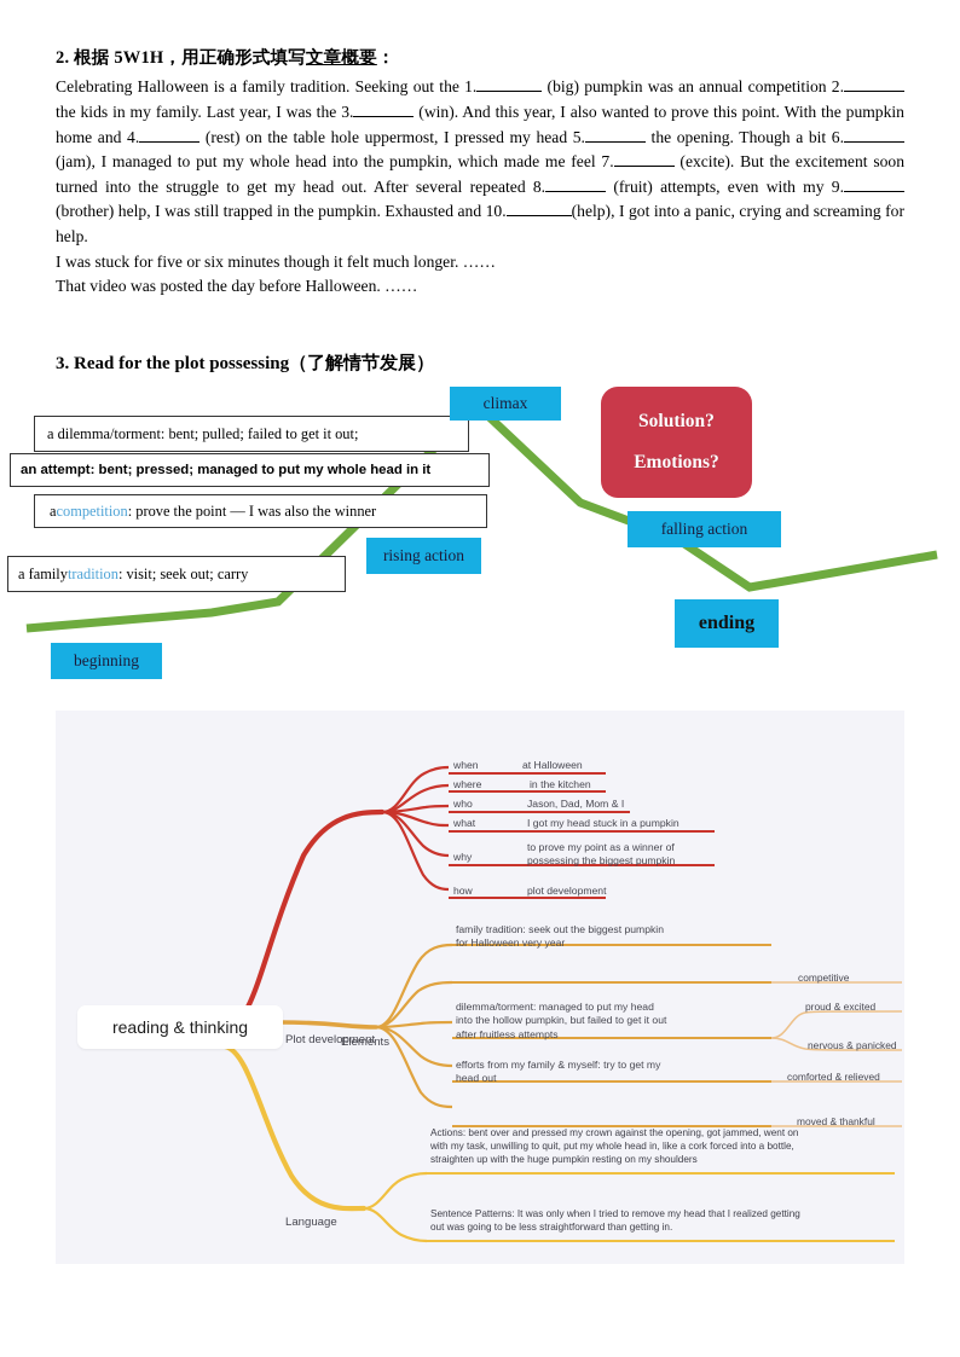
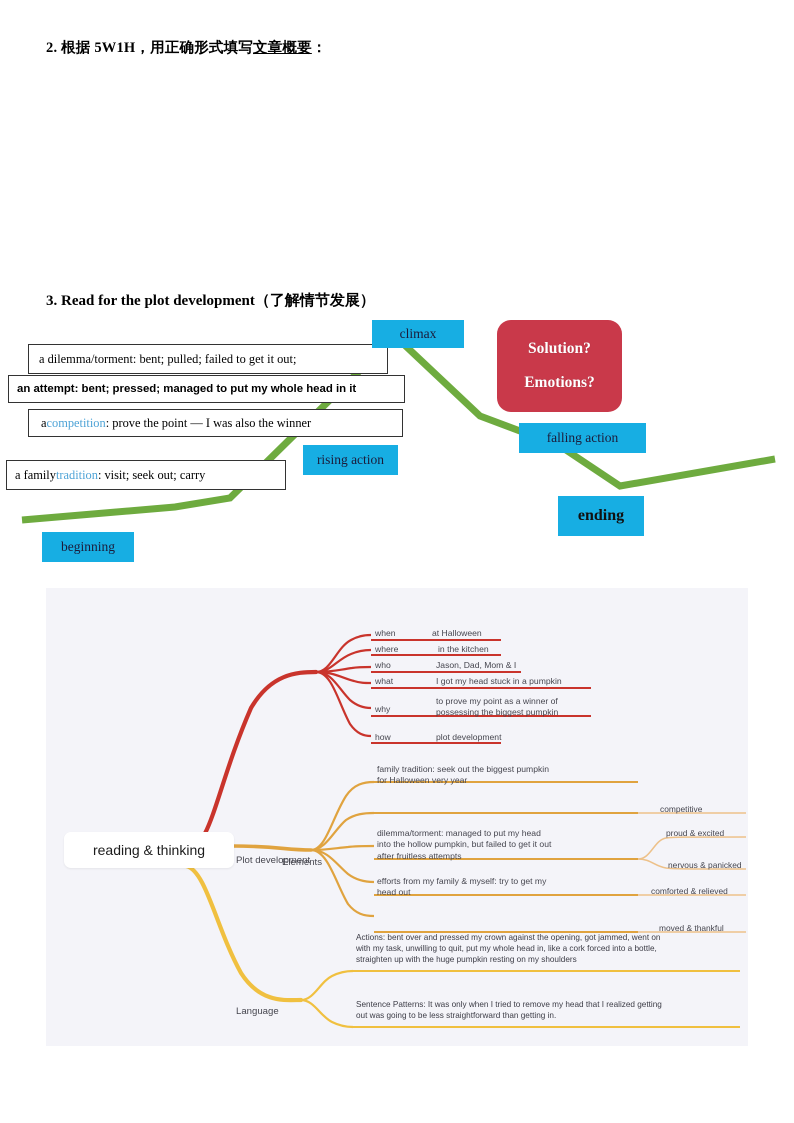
  2. 根据 5W1H，用正确形式填写文章概要：
- Celebrating Halloween is a family tradition. Seeking out the 1. (big) pumpkin was an annual competition 2. the kids in my family. Last year, I was the 3. (win). And this year, I also wanted to prove this point. With the pumpkin home and 4. (rest) on the table hole uppermost, I pressed my head 5. the opening. Though a bit 6. (jam), I managed to put my whole head into the pumpkin, which made me feel 7. (excite). But the excitement soon turned into the struggle to get my head out. After several repeated 8. (fruit) attempts, even with my 9. (brother) help, I was still trapped in the pumpkin. Exhausted and 10. (help), I got into a panic, crying and screaming for help.
- I was stuck for five or six minutes though it felt much longer. ……
- That video was posted the day before Halloween. ……
- 3. Read for the plot possessing（了解情节发展）
+ 3. Read for the plot development（了解情节发展）
  a dilemma/torment: bent; pulled; failed to get it out;
  an attempt: bent; pressed; managed to put my whole head in it
  a
  competition
  : prove the point — I was also the winner
  a family
  tradition
  : visit; seek out; carry
  climax
  rising action
  falling action
  ending
  beginning
  Solution?
  Emotions?
  reading & thinking
  Elements
  Plot development
  Language
  when
  where
  who
  what
  why
  how
  at Halloween
  in the kitchen
  Jason, Dad, Mom & I
  I got my head stuck in a pumpkin
  to prove my point as a winner of
  possessing the biggest pumpkin
  plot development
  family tradition: seek out the biggest pumpkin
  for Halloween very year
  dilemma/torment: managed to put my head
  into the hollow pumpkin, but failed to get it out
  after fruitless attempts
  efforts from my family & myself: try to get my
  head out
  competitive
  proud & excited
  nervous & panicked
  comforted & relieved
  moved & thankful
  Actions: bent over and pressed my crown against the opening, got jammed, went on
  with my task, unwilling to quit, put my whole head in, like a cork forced into a bottle,
  straighten up with the huge pumpkin resting on my shoulders
  Sentence Patterns: It was only when I tried to remove my head that I realized getting
  out was going to be less straightforward than getting in.
